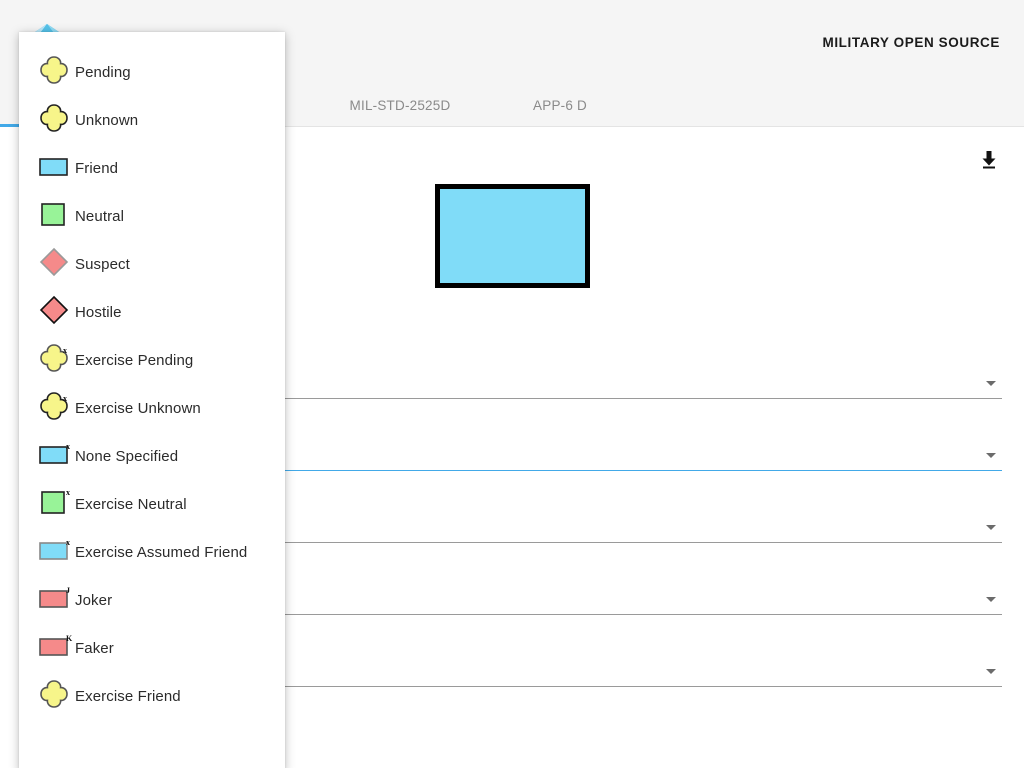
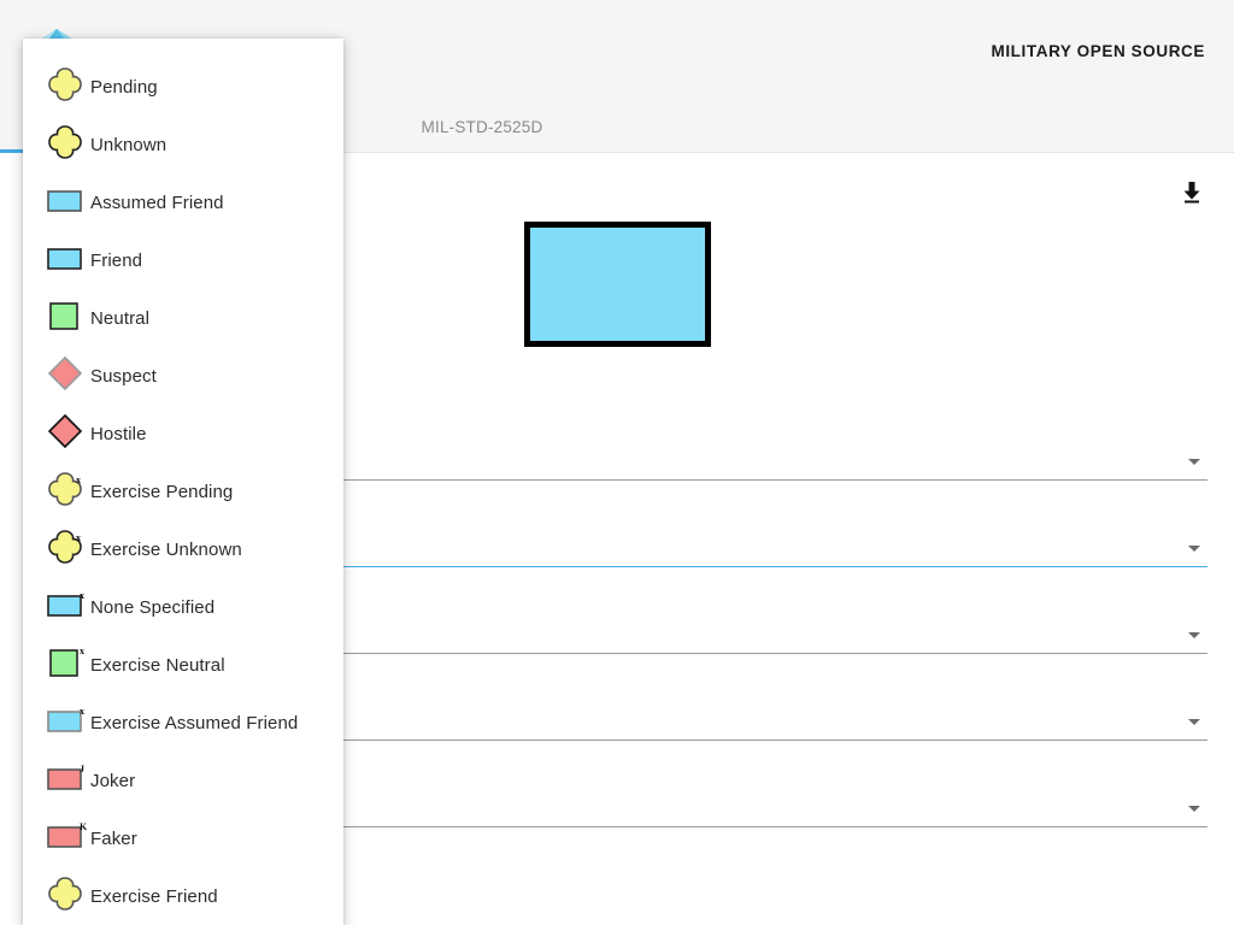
  MILITARY OPEN SOURCE
  MIL-STD-2525D
- APP-6 D
  Pending
  Unknown
+ Assumed Friend
  Friend
  Neutral
  Suspect
  Hostile
  x
  Exercise Pending
  x
  Exercise Unknown
  x
  None Specified
  x
  Exercise Neutral
  x
  Exercise Assumed Friend
  J
  Joker
  K
  Faker
  Exercise Friend
